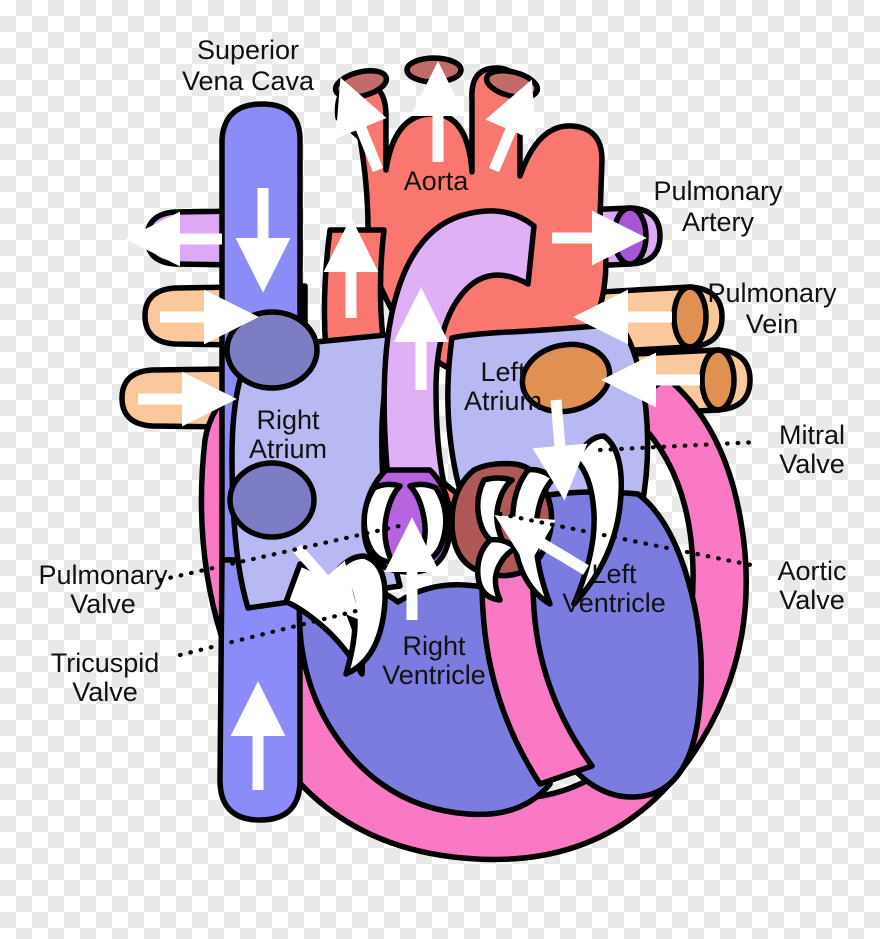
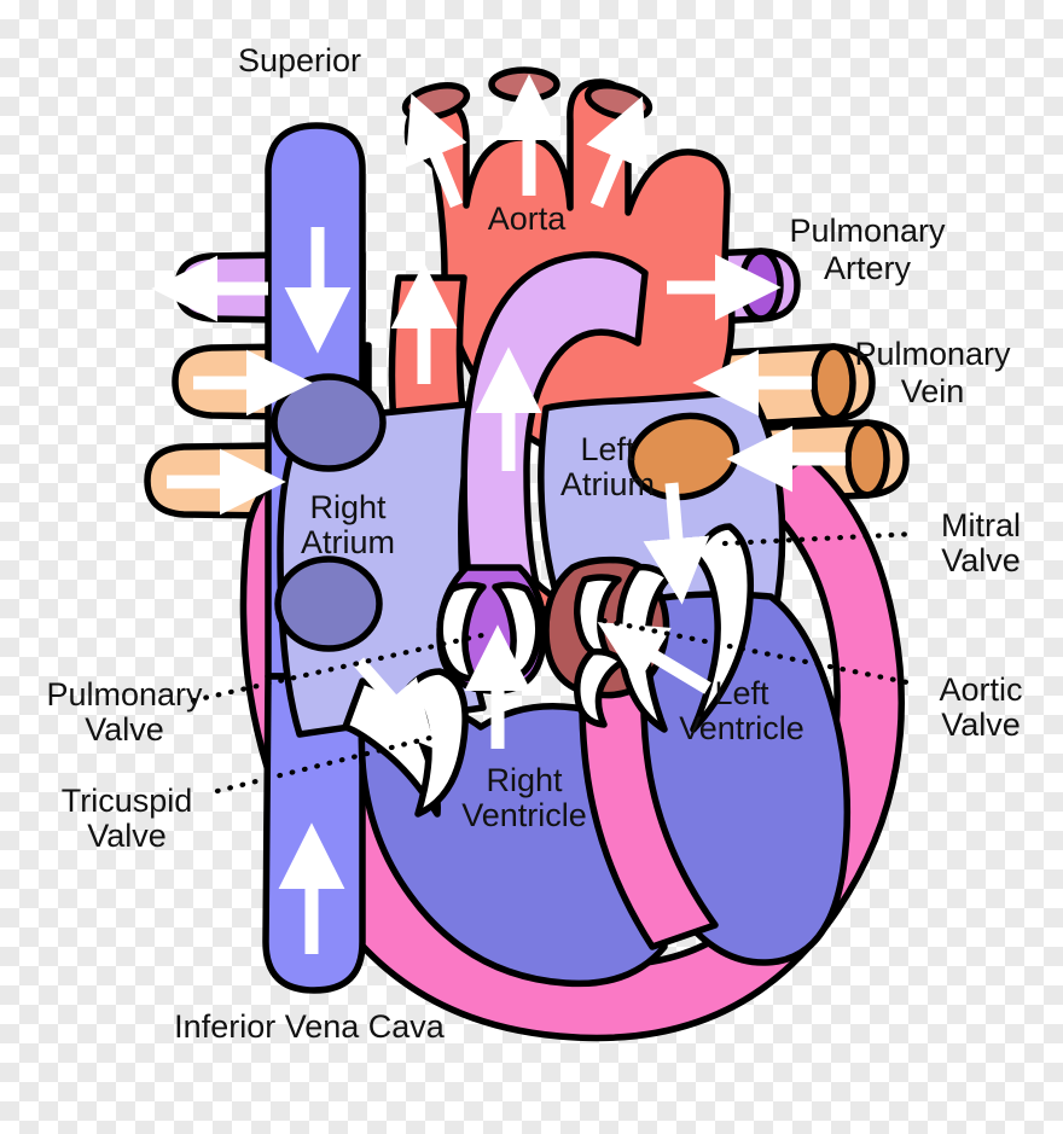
  Superior
- Vena Cava
  Aorta
  Pulmonary
  Artery
  Pulmonary
  Vein
  Right
  Atrium
  Left
  Atrium
  Right
  Ventricle
  Left
  Ventricle
  Mitral
  Valve
  Aortic
  Valve
  Pulmonary
  Valve
  Tricuspid
  Valve
+ Inferior Vena Cava
